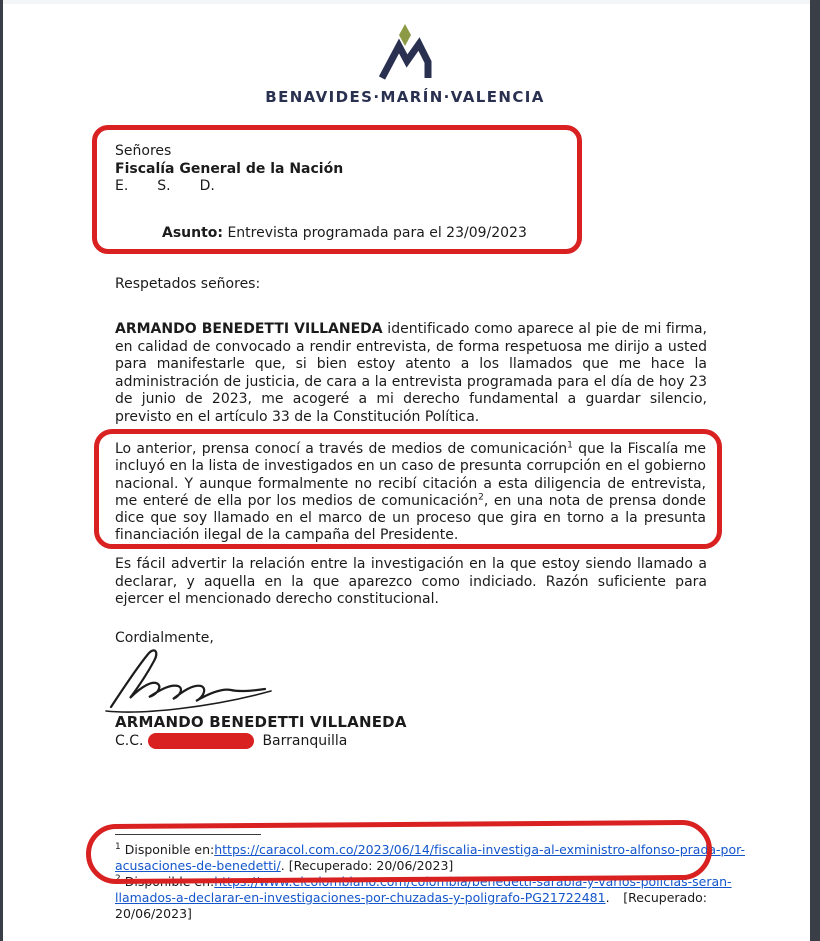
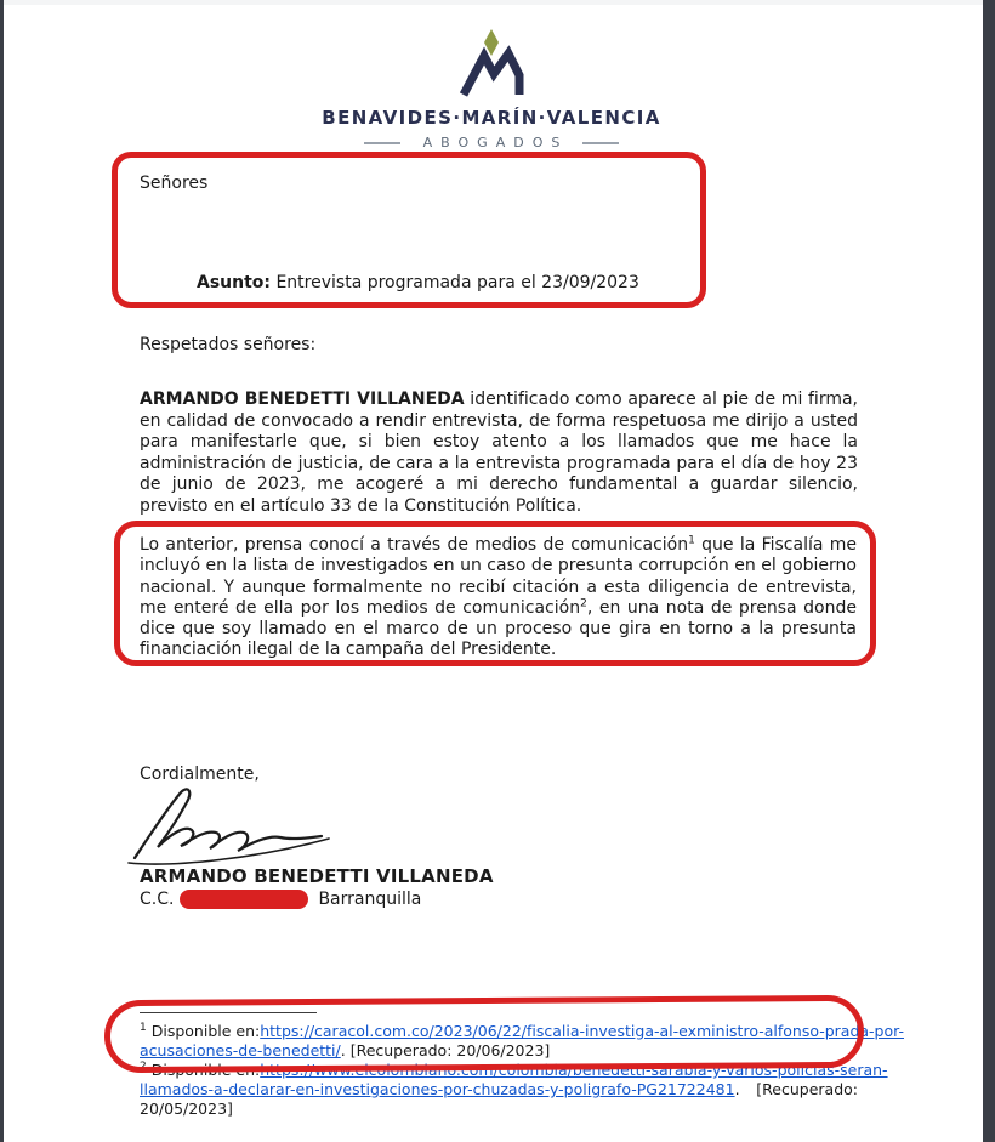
  BENAVIDES·MARÍN·VALENCIA
+ ABOGADOS
  Señores
- Fiscalía General de la Nación
- E. S. D.
  Asunto: Entrevista programada para el 23/09/2023
  Respetados señores:
  ARMANDO BENEDETTI VILLANEDA identificado como aparece al pie de mi firma, en calidad de convocado a rendir entrevista, de forma respetuosa me dirijo a usted para manifestarle que, si bien estoy atento a los llamados que me hace la administración de justicia, de cara a la entrevista programada para el día de hoy 23 de junio de 2023, me acogeré a mi derecho fundamental a guardar silencio, previsto en el artículo 33 de la Constitución Política.
  Lo anterior, prensa conocí a través de medios de comunicación1 que la Fiscalía me incluyó en la lista de investigados en un caso de presunta corrupción en el gobierno nacional. Y aunque formalmente no recibí citación a esta diligencia de entrevista, me enteré de ella por los medios de comunicación2, en una nota de prensa donde dice que soy llamado en el marco de un proceso que gira en torno a la presunta financiación ilegal de la campaña del Presidente.
- Es fácil advertir la relación entre la investigación en la que estoy siendo llamado a declarar, y aquella en la que aparezco como indiciado. Razón suficiente para ejercer el mencionado derecho constitucional.
  Cordialmente,
  ARMANDO BENEDETTI VILLANEDA
  C.C.
  Barranquilla
  1 Disponible en:
- https://caracol.com.co/2023/06/14/fiscalia-investiga-al-exministro-alfonso-prada-por-
+ https://caracol.com.co/2023/06/22/fiscalia-investiga-al-exministro-alfonso-prada-por-
  acusaciones-de-benedetti/. [Recuperado: 20/06/2023]
  2 Disponible en:
  https://www.elcolombiano.com/colombia/benedetti-sarabia-y-varios-policias-seran-
  llamados-a-declarar-en-investigaciones-por-chuzadas-y-poligrafo-PG21722481.
  [Recuperado:
- 20/06/2023]
+ 20/05/2023]
